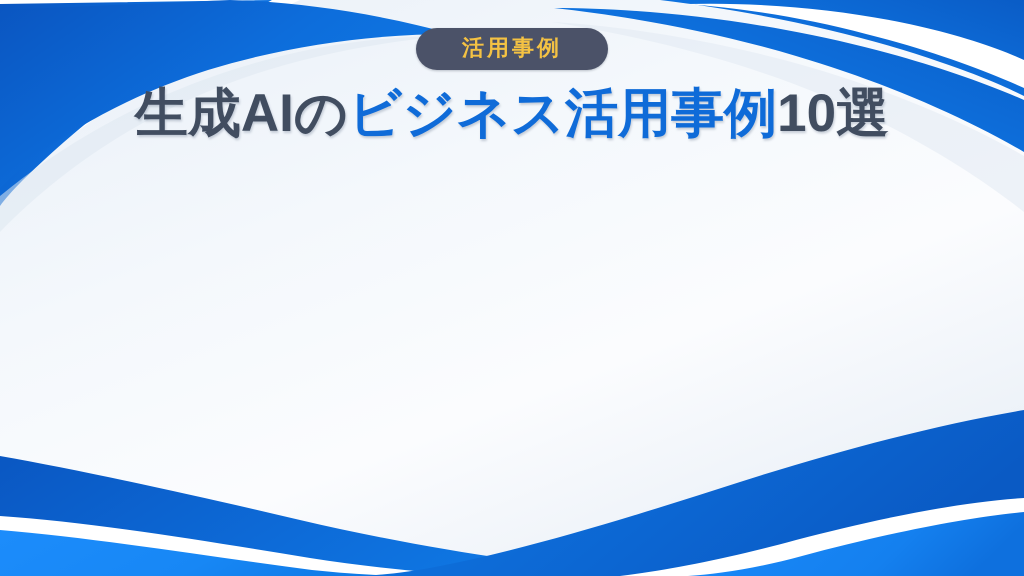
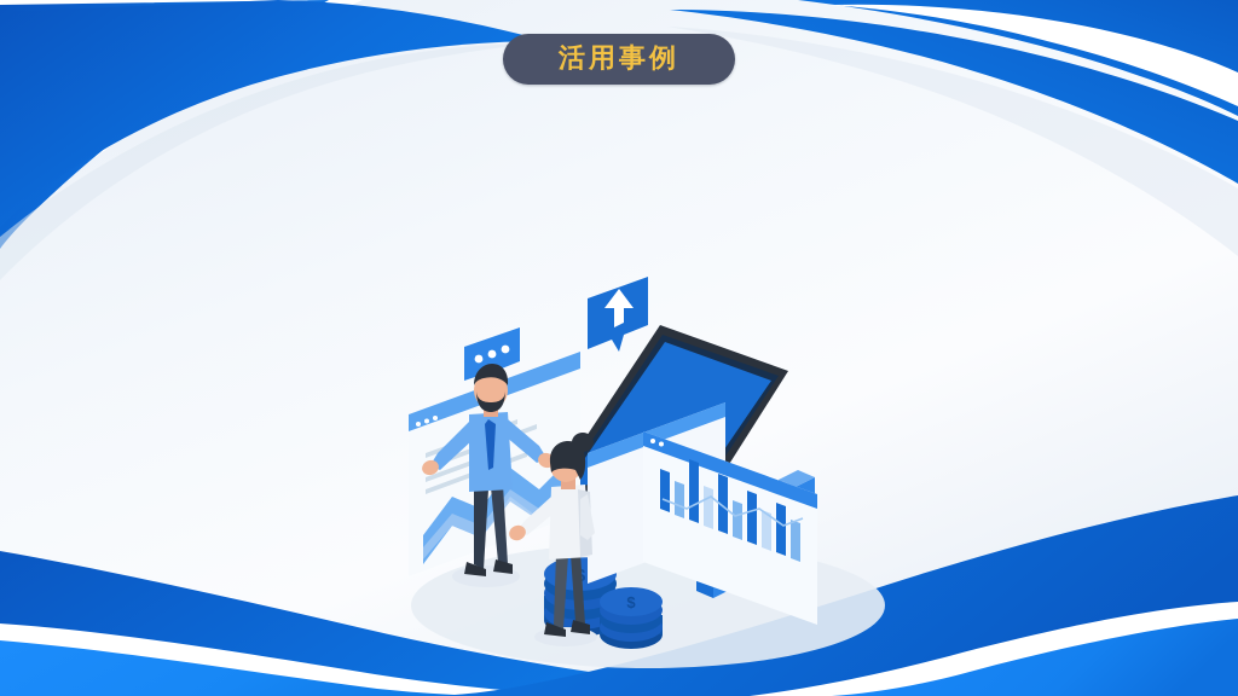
+ $
  活用事例
- 生成AIのビジネス活用事例10選
